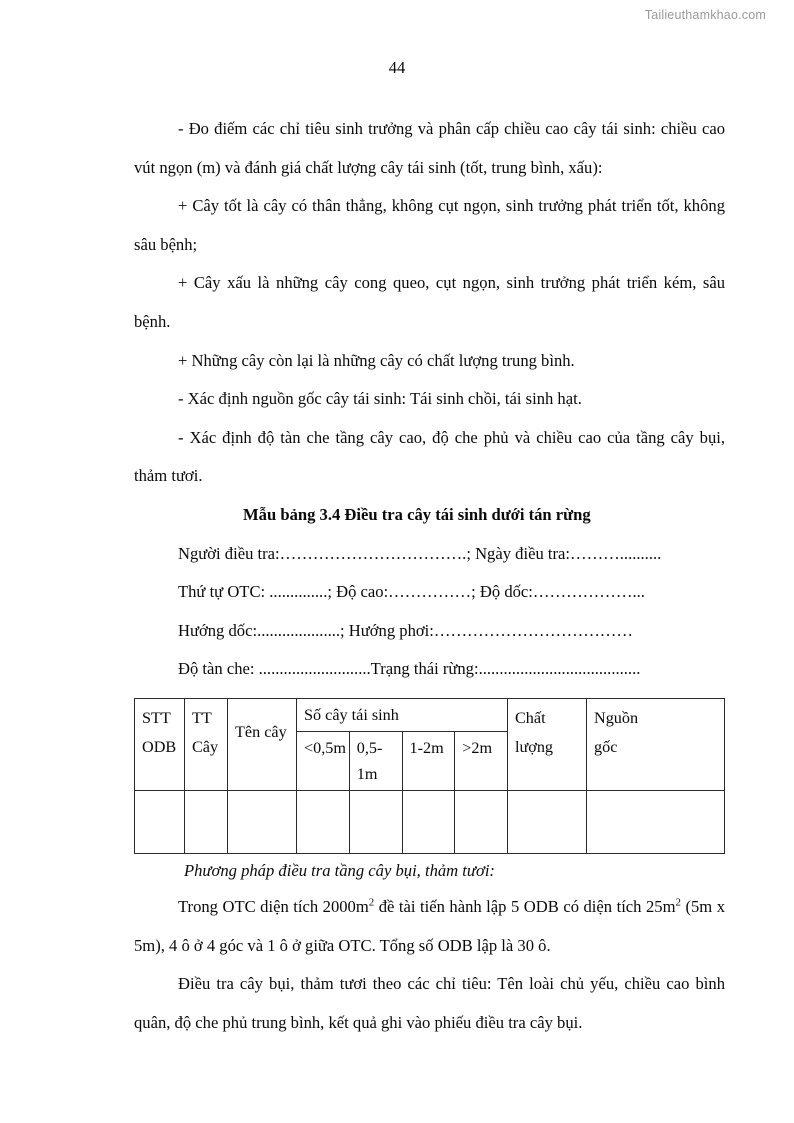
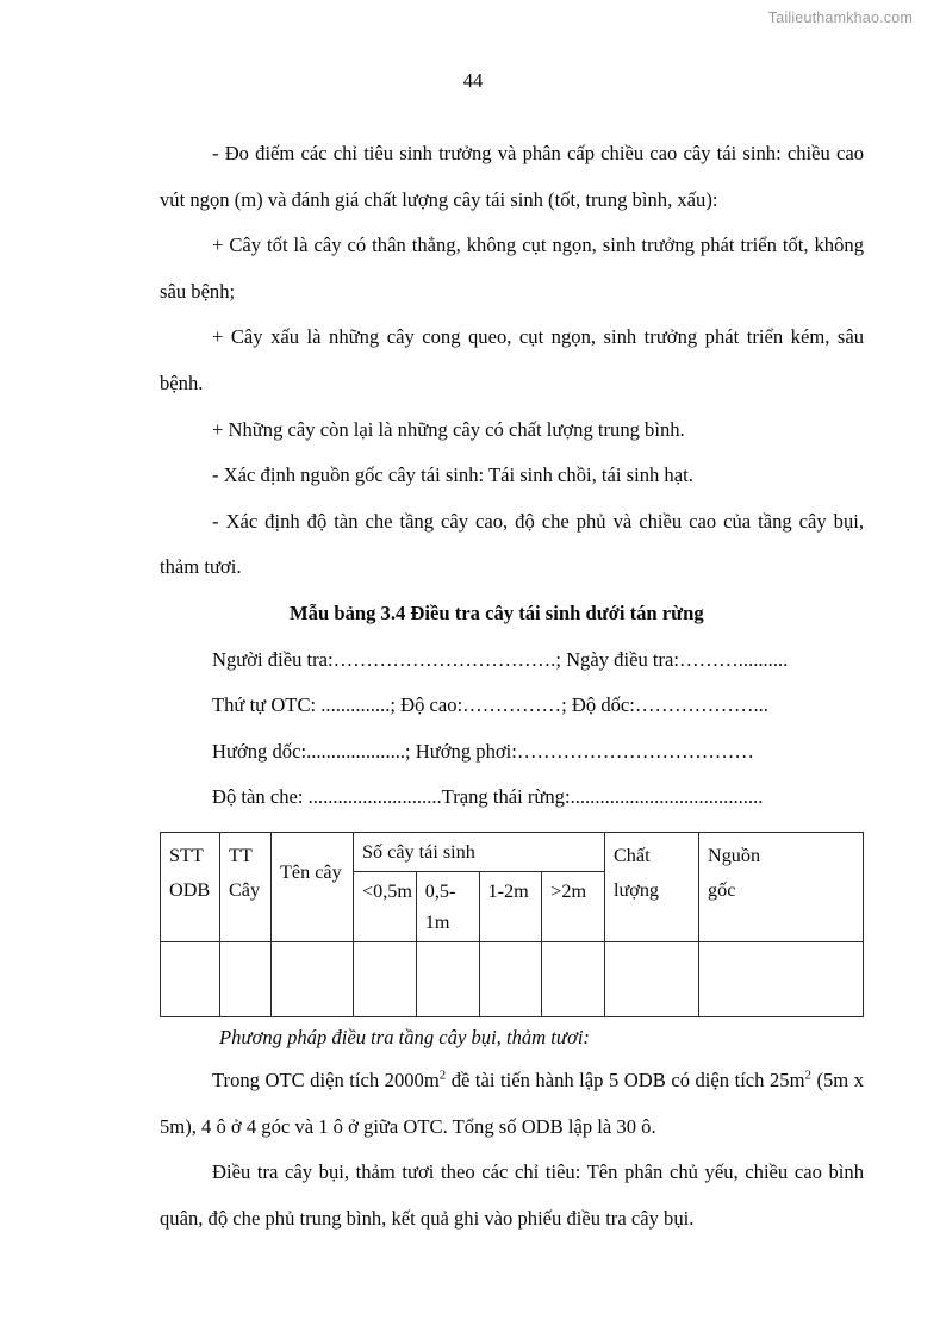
  Tailieuthamkhao.com
  44
  - Đo điếm các chỉ tiêu sinh trưởng và phân cấp chiều cao cây tái sinh: chiều cao vút ngọn (m) và đánh giá chất lượng cây tái sinh (tốt, trung bình, xấu):
  + Cây tốt là cây có thân thẳng, không cụt ngọn, sinh trưởng phát triển tốt, không sâu bệnh;
  + Cây xấu là những cây cong queo, cụt ngọn, sinh trưởng phát triển kém, sâu bệnh.
  + Những cây còn lại là những cây có chất lượng trung bình.
  - Xác định nguồn gốc cây tái sinh: Tái sinh chồi, tái sinh hạt.
  - Xác định độ tàn che tầng cây cao, độ che phủ và chiều cao của tầng cây bụi, thảm tươi.
  Mẫu bảng 3.4 Điều tra cây tái sinh dưới tán rừng
  Người điều tra:…………………………….; Ngày điều tra:………..........
  Thứ tự OTC: ..............; Độ cao:……………; Độ dốc:………………...
  Hướng dốc:....................; Hướng phơi:………………………………
  Độ tàn che: ...........................Trạng thái rừng:.......................................
  STT ODB	TT Cây	Tên cây	Số cây tái sinh	Chất lượng	Nguồn gốc
  <0,5m	0,5-1m	1-2m	>2m
  Phương pháp điều tra tầng cây bụi, thảm tươi:
  Trong OTC diện tích 2000m2 đề tài tiến hành lập 5 ODB có diện tích 25m2 (5m x 5m), 4 ô ở 4 góc và 1 ô ở giữa OTC. Tổng số ODB lập là 30 ô.
- Điều tra cây bụi, thảm tươi theo các chỉ tiêu: Tên loài chủ yếu, chiều cao bình quân, độ che phủ trung bình, kết quả ghi vào phiếu điều tra cây bụi.
+ Điều tra cây bụi, thảm tươi theo các chỉ tiêu: Tên phân chủ yếu, chiều cao bình quân, độ che phủ trung bình, kết quả ghi vào phiếu điều tra cây bụi.
